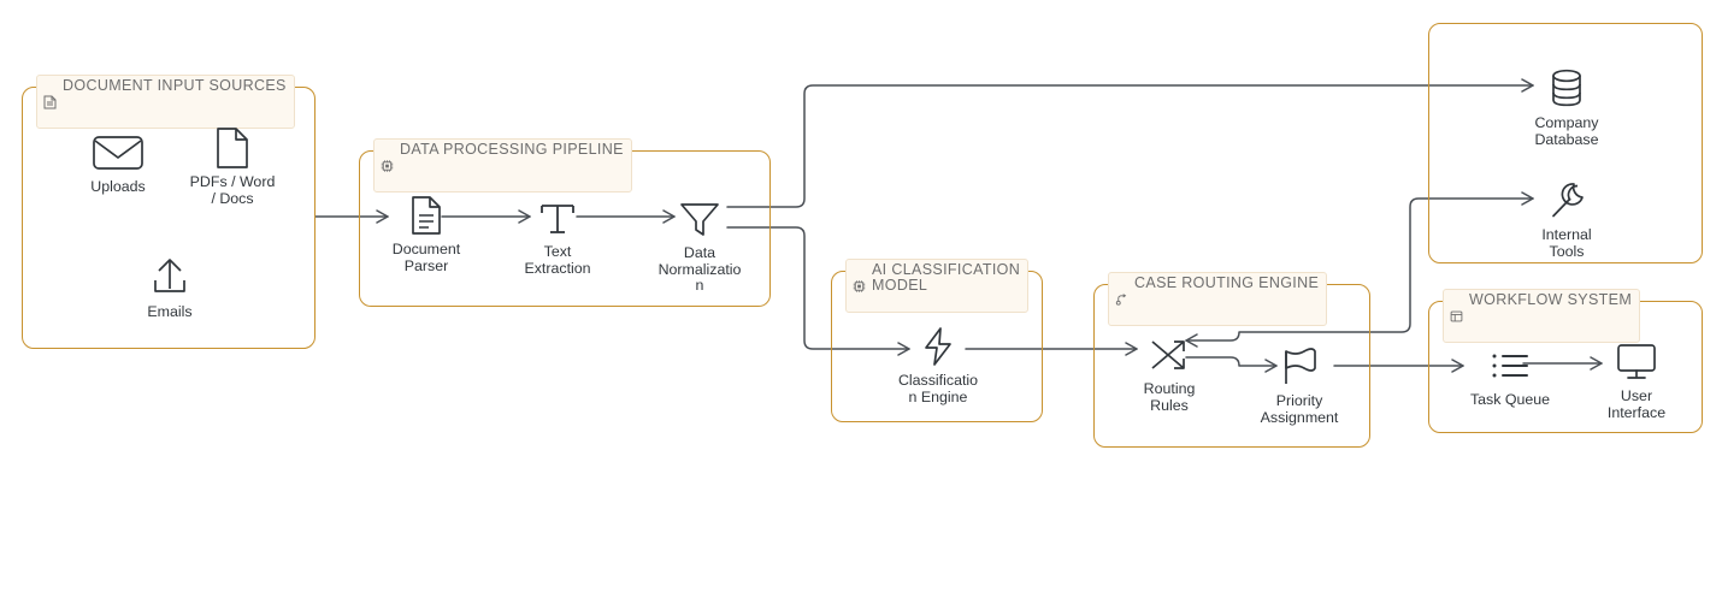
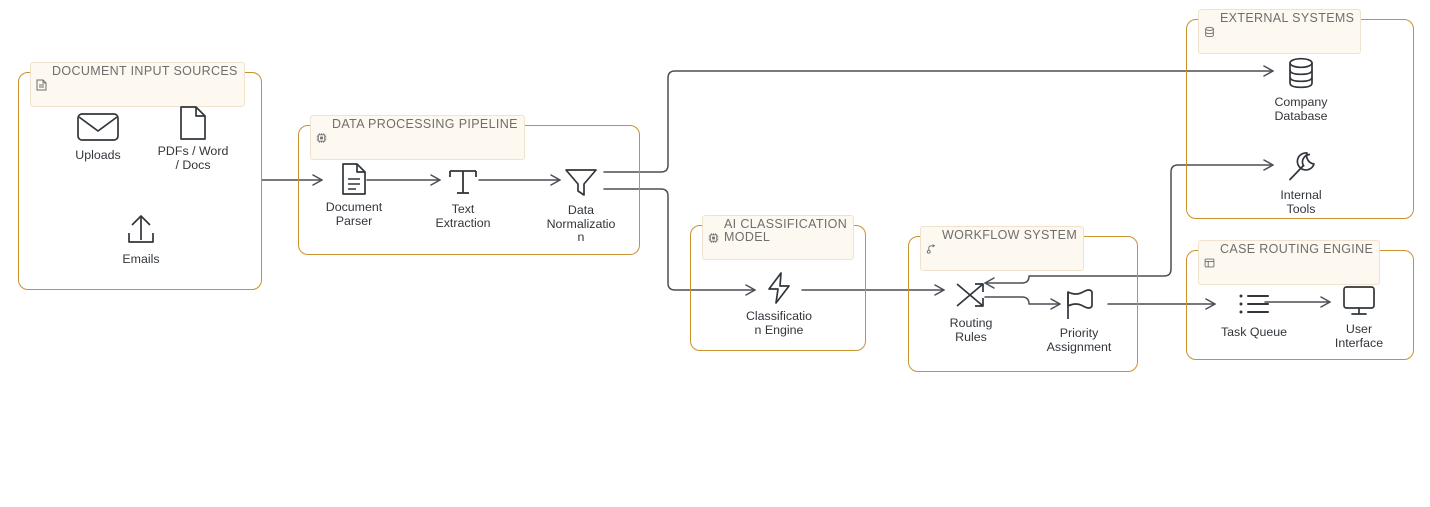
  DOCUMENT INPUT SOURCES
  Uploads
  PDFs / Word
  / Docs
  Emails
  DATA PROCESSING PIPELINE
  Document
  Parser
  Text
  Extraction
  Data
  Normalizatio
  n
  AI CLASSIFICATION
  MODEL
  Classificatio
  n Engine
- CASE ROUTING ENGINE
+ WORKFLOW SYSTEM
  Routing
  Rules
  Priority
  Assignment
+ EXTERNAL SYSTEMS
  Company
  Database
  Internal
  Tools
- WORKFLOW SYSTEM
+ CASE ROUTING ENGINE
  Task Queue
  User
  Interface
